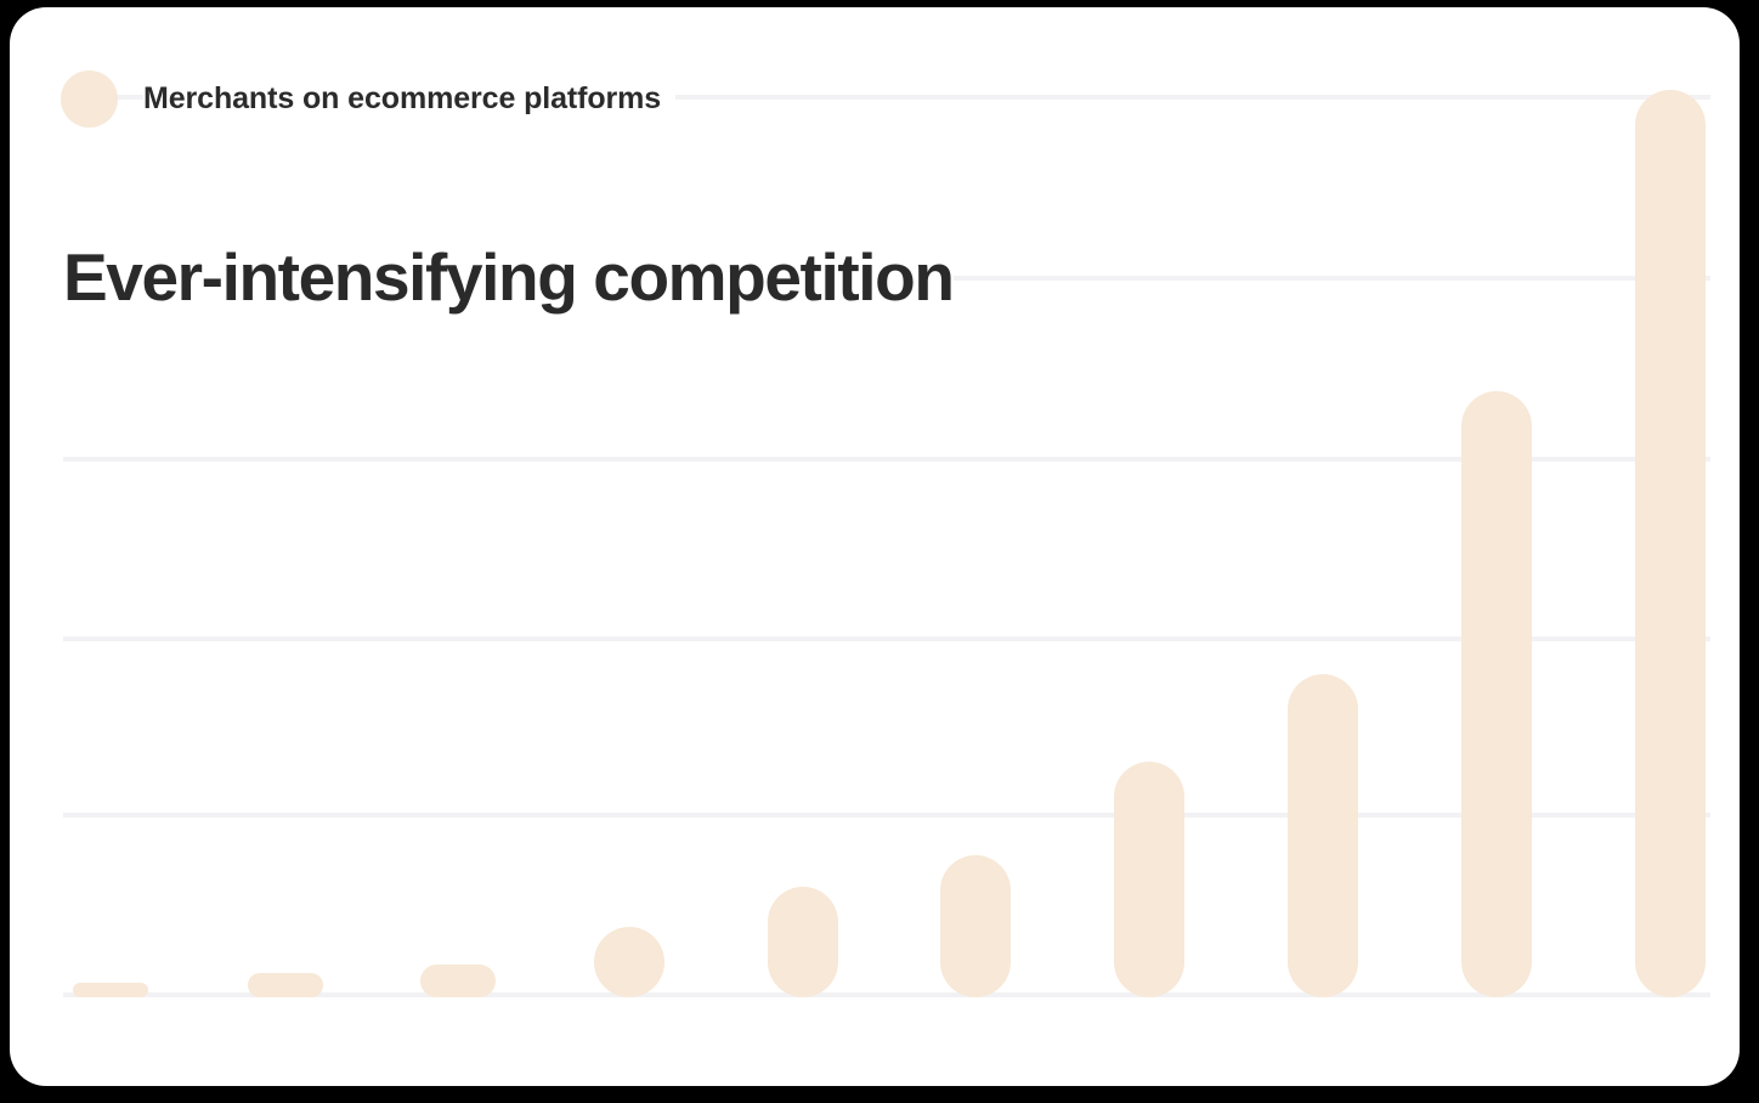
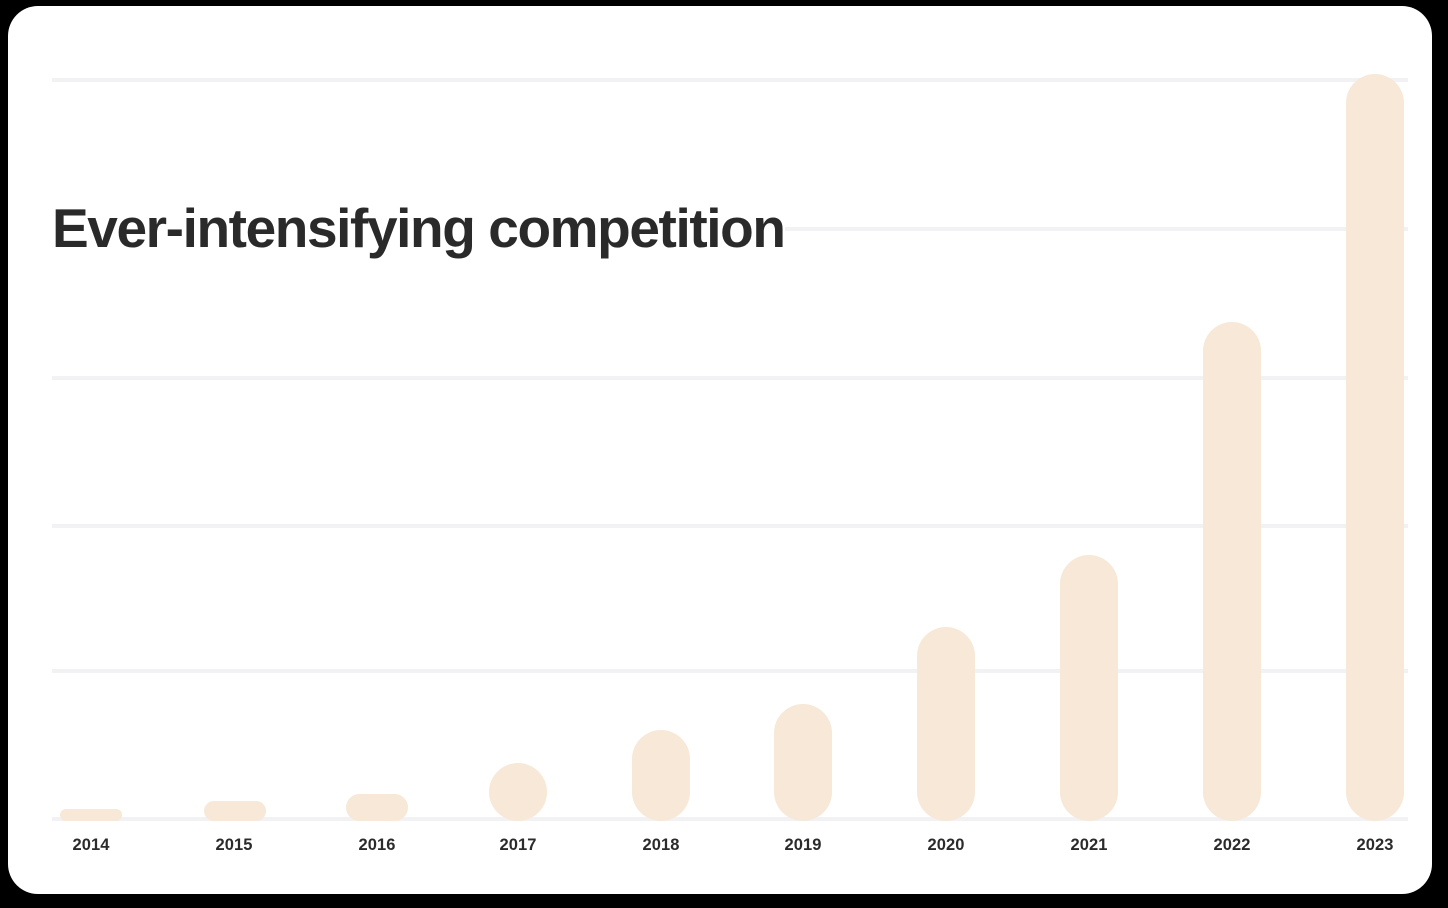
- Merchants on ecommerce platforms
  Ever-intensifying competition
+ 2014
+ 2015
+ 2016
+ 2017
+ 2018
+ 2019
+ 2020
+ 2021
+ 2022
+ 2023
